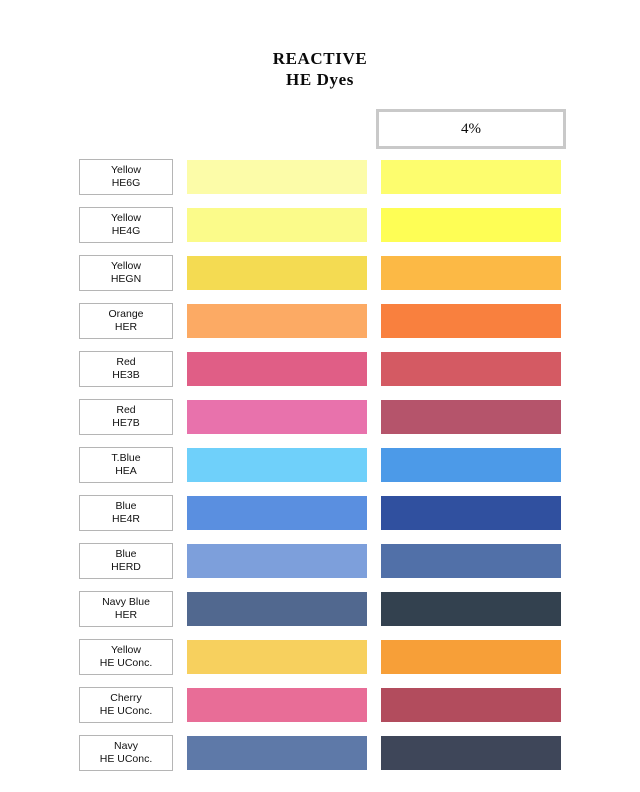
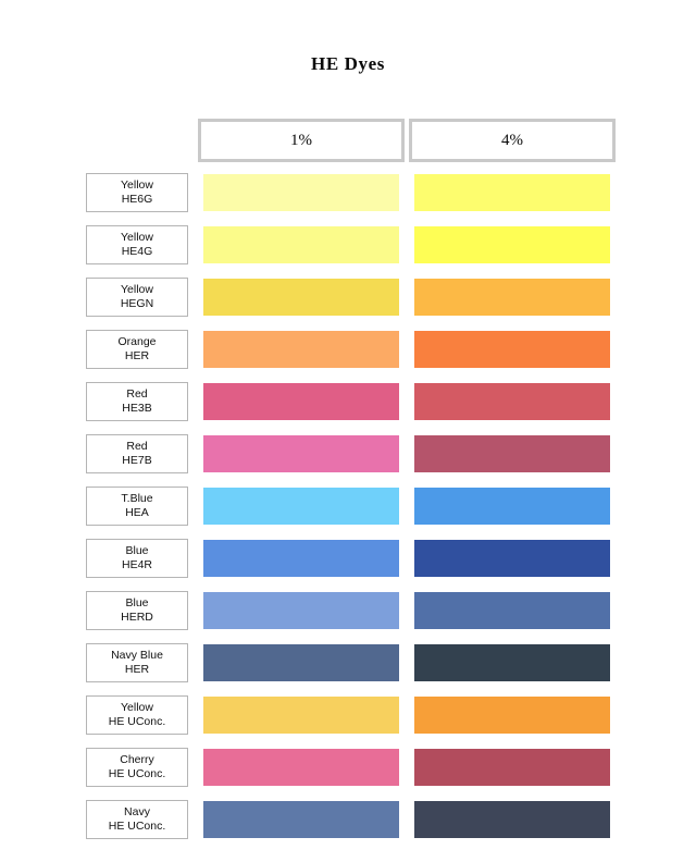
- REACTIVE
  HE Dyes
+ 1%
  4%
  Yellow
  HE6G
  Yellow
  HE4G
  Yellow
  HEGN
  Orange
  HER
  Red
  HE3B
  Red
  HE7B
  T.Blue
  HEA
  Blue
  HE4R
  Blue
  HERD
  Navy Blue
  HER
  Yellow
  HE UConc.
  Cherry
  HE UConc.
  Navy
  HE UConc.
